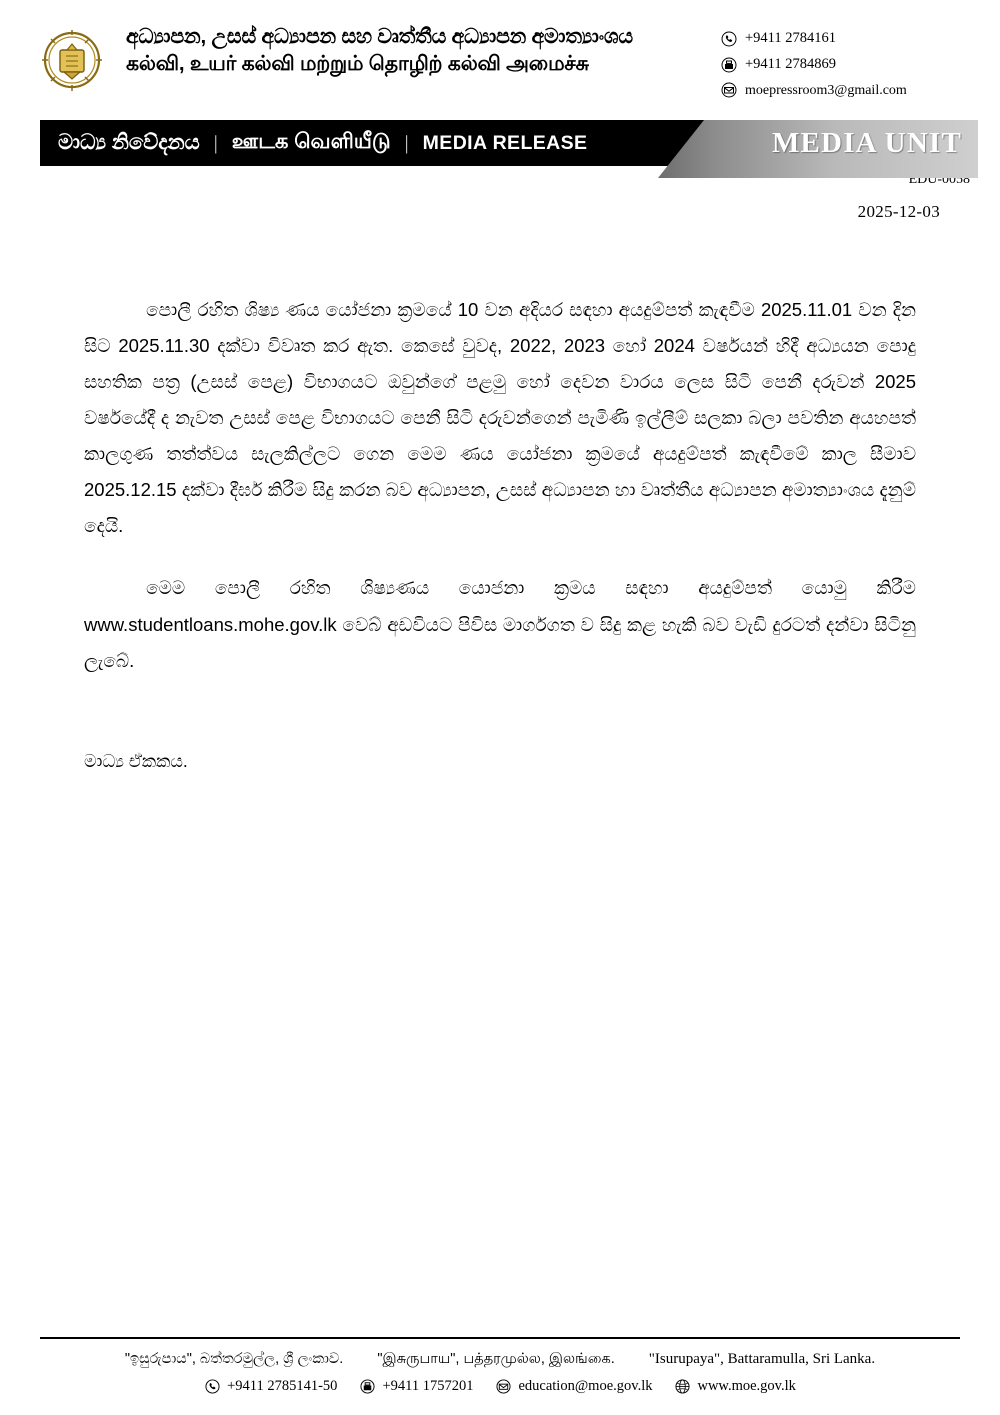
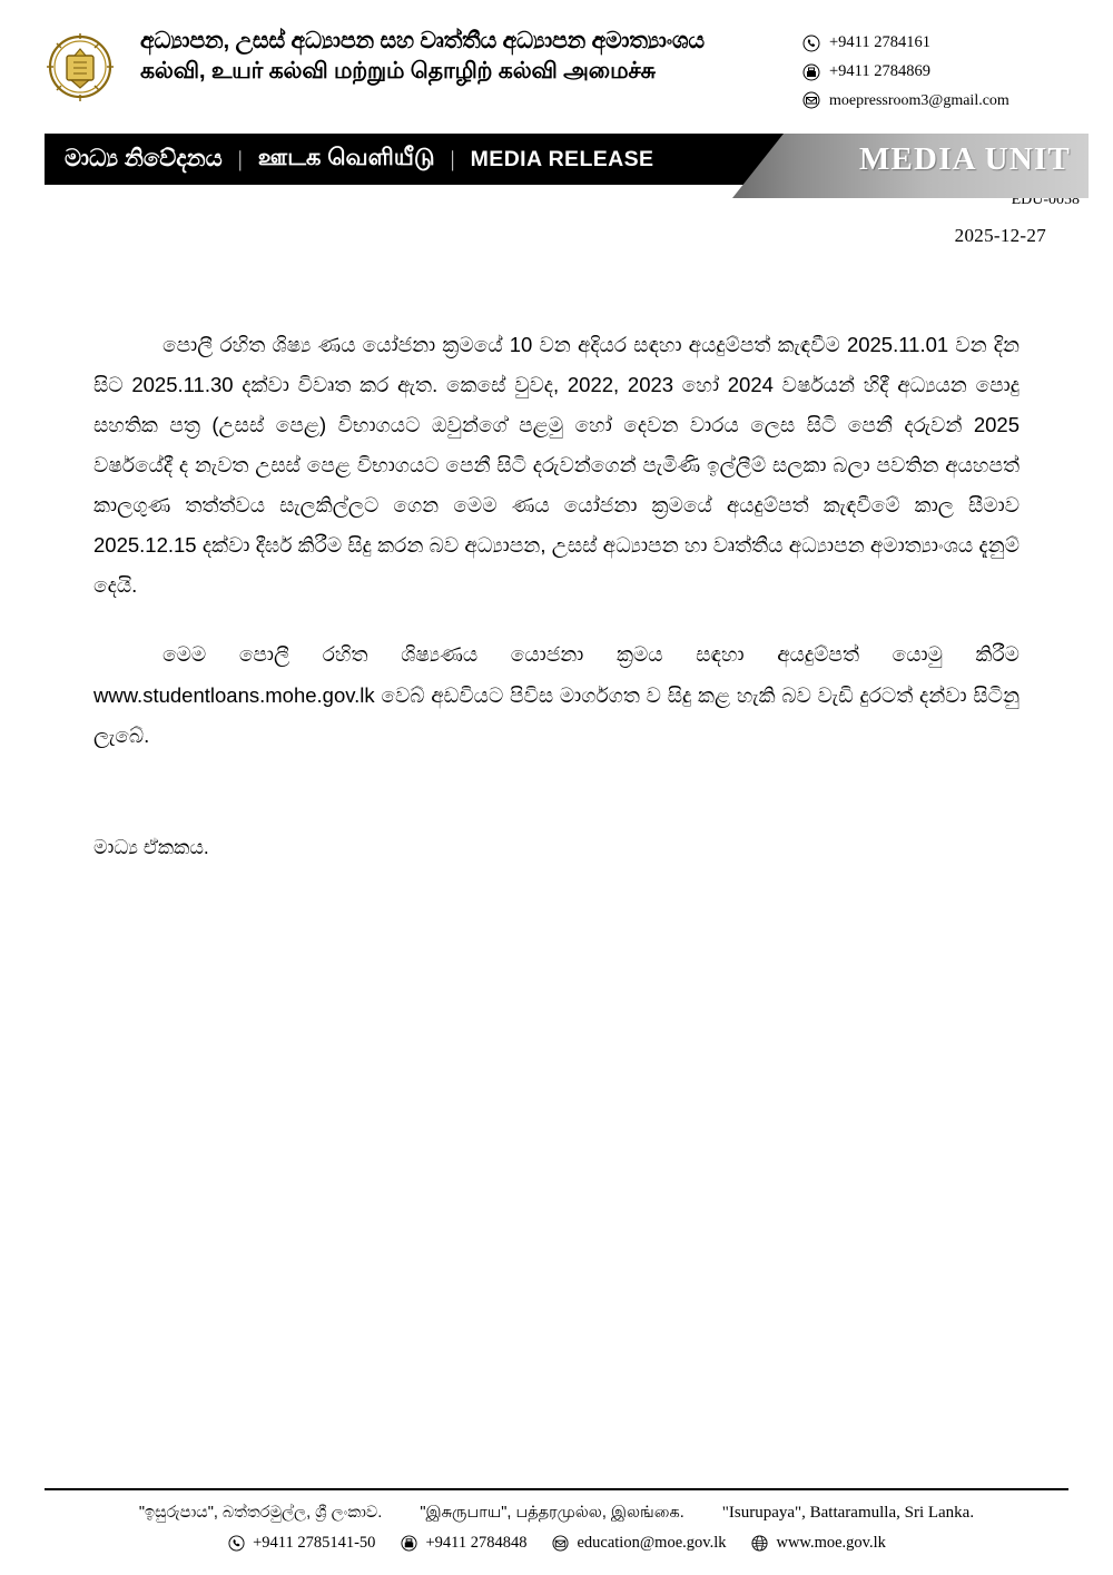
  අධ්‍යාපන, උසස් අධ්‍යාපන සහ වෘත්තීය අධ්‍යාපන අමාත්‍යාංශය
  கல்வி, உயர் கல்வி மற்றும் தொழிற் கல்வி அமைச்சு
  +9411 2784161
  +9411 2784869
  moepressroom3@gmail.com
  මාධ්‍ය නිවේදනය
  |
  ஊடக வெளியீடு
  |
  MEDIA RELEASE
  MEDIA UNIT
  EDU-0058
- 2025-12-03
+ 2025-12-27
  පොලී රහිත ශිෂ්‍ය ණය යෝජනා ක්‍රමයේ 10 වන අදියර සඳහා අයදුම්පත් කැඳවීම 2025.11.01 වන දින සිට 2025.11.30 දක්වා විවෘත කර ඇත. කෙසේ වුවද, 2022, 2023 හෝ 2024 වර්ෂයන් හිදී අධ්‍යයන පොදු සහතික පත්‍ර (උසස් පෙළ) විභාගයට ඔවුන්ගේ පළමු හෝ දෙවන වාරය ලෙස සිටි පෙනී දරුවන් 2025 වර්ෂයේදී ද නැවත උසස් පෙළ විභාගයට පෙනී සිටි දරුවන්ගෙන් පැමිණි ඉල්ලීම් සලකා බලා පවතින අයහපත් කාලගුණ තත්ත්වය සැලකිල්ලට ගෙන මෙම ණය යෝජනා ක්‍රමයේ අයදුම්පත් කැඳවීමේ කාල සීමාව 2025.12.15 දක්වා දීර්ඝ කිරීම සිදු කරන බව අධ්‍යාපන, උසස් අධ්‍යාපන හා වෘත්තීය අධ්‍යාපන අමාත්‍යාංශය දැනුම් දෙයි.
  මෙම පොලී රහිත ශිෂ්‍යණය යොජනා ක්‍රමය සඳහා අයදුම්පත් යොමු කිරීම www.studentloans.mohe.gov.lk වෙබ් අඩවියට පිවිස මාර්ගගත ව සිදු කළ හැකි බව වැඩි දුරටත් දන්වා සිටිනු ලැබේ.
  මාධ්‍ය ඒකකය.
  "ඉසුරුපාය", බත්තරමුල්ල, ශ්‍රී ලංකාව.
  "இசுருபாய", பத்தரமுல்ல, இலங்கை.
  "Isurupaya", Battaramulla, Sri Lanka.
  +9411 2785141-50
- +9411 1757201
+ +9411 2784848
  education@moe.gov.lk
  www.moe.gov.lk
